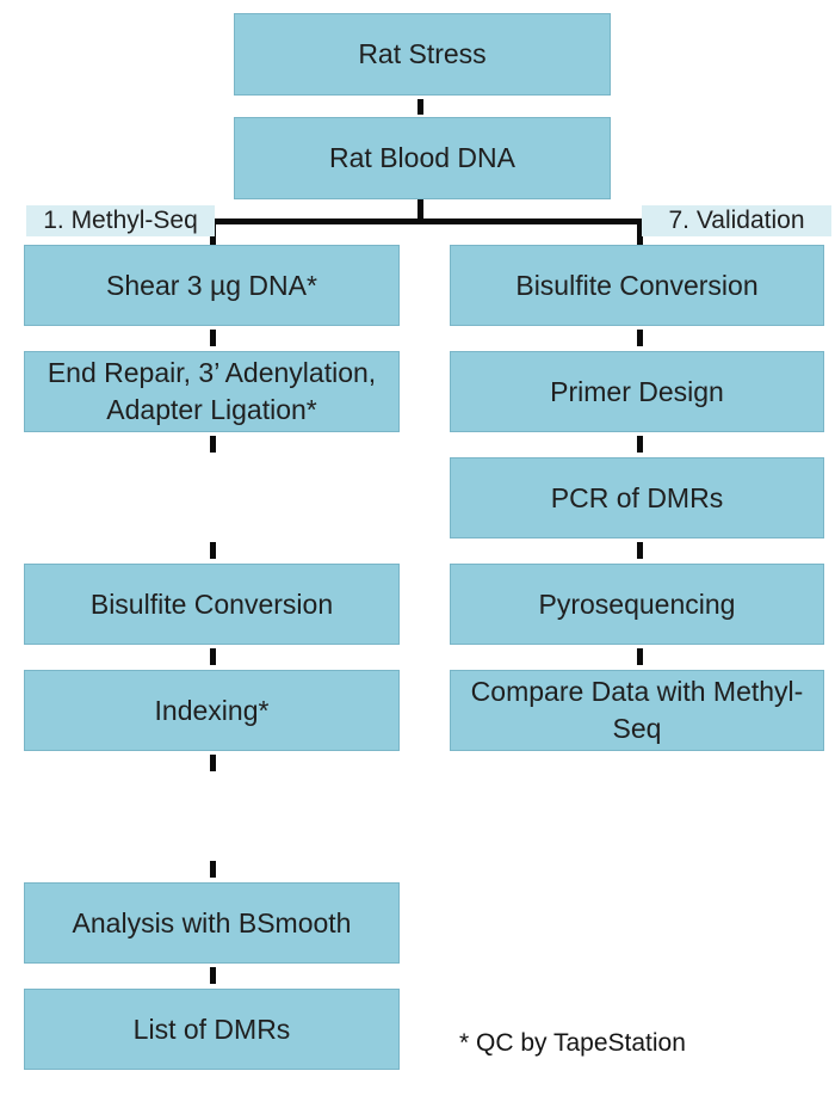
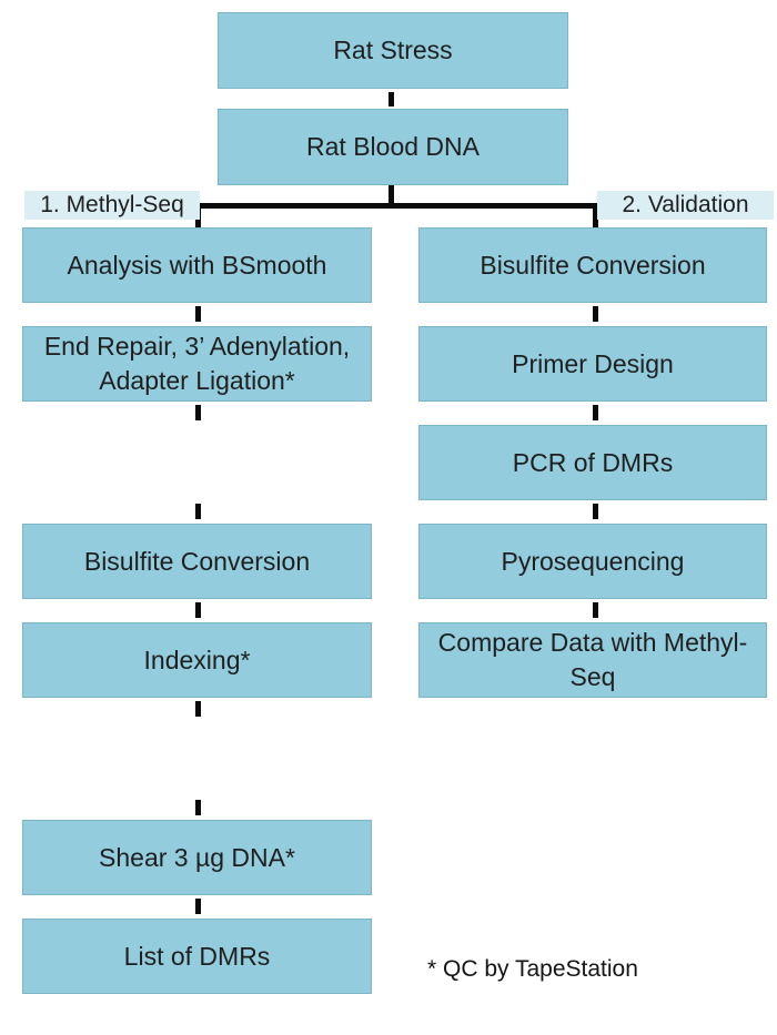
  Rat Stress
  Rat Blood DNA
  1. Methyl-Seq
- 7. Validation
+ 2. Validation
- Shear 3 µg DNA*
+ Analysis with BSmooth
  End Repair, 3’ Adenylation,
  Adapter Ligation*
  Bisulfite Conversion
  Indexing*
- Analysis with BSmooth
+ Shear 3 µg DNA*
  List of DMRs
  Bisulfite Conversion
  Primer Design
  PCR of DMRs
  Pyrosequencing
  Compare Data with Methyl-
  Seq
  * QC by TapeStation
